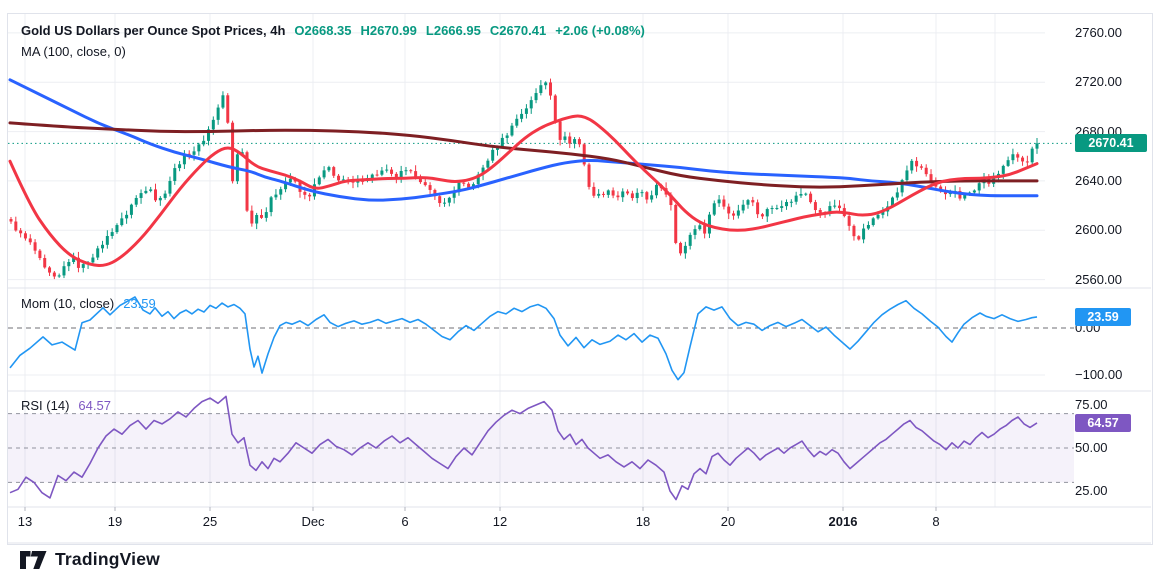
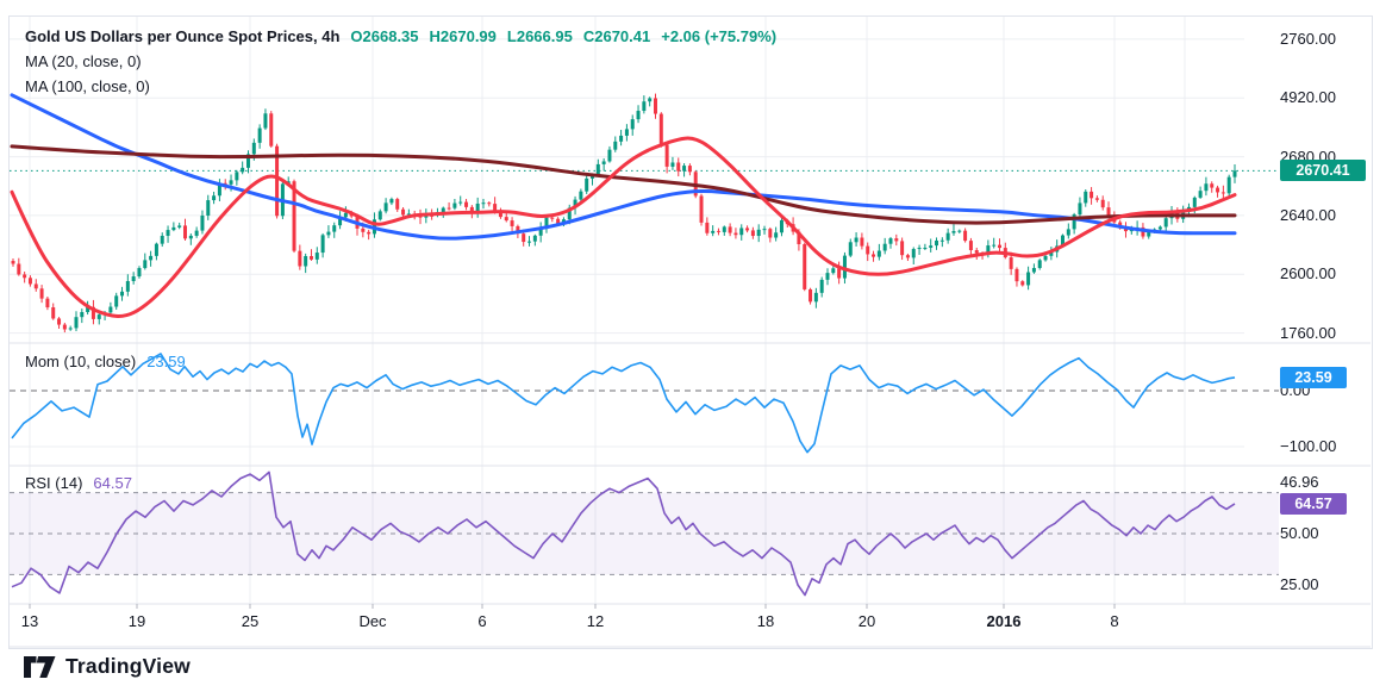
  Gold US Dollars per Ounce Spot Prices, 4h
  O2668.35
  H2670.99
  L2666.95
  C2670.41
- +2.06 (+0.08%)
+ +2.06 (+75.79%)
+ MA (20, close, 0)
  MA (100, close, 0)
  Mom (10, close)
  23.59
  RSI (14)
  64.57
  2760.00
- 2720.00
+ 4920.00
  2680.00
  2640.00
  2600.00
- 2560.00
+ 1760.00
  0.00
  −100.00
- 75.00
+ 46.96
  50.00
  25.00
  13
  19
  25
  Dec
  6
  12
  18
  20
  2016
  8
  2670.41
  23.59
  64.57
  TradingView
